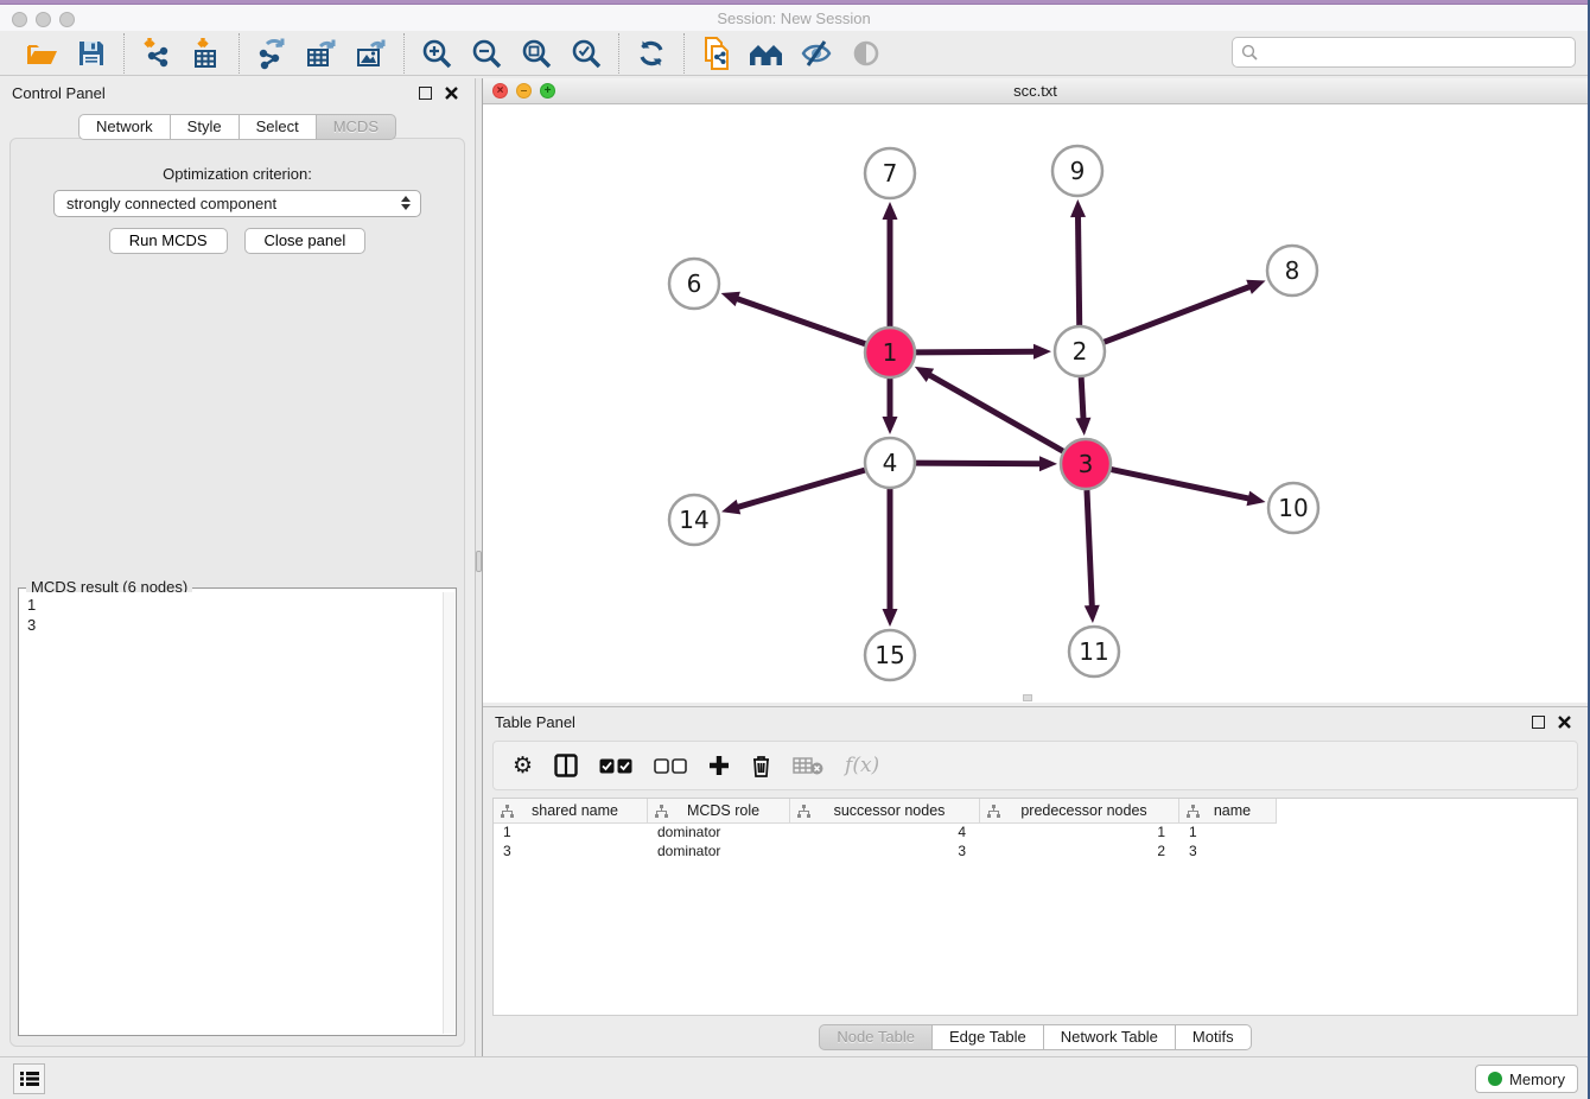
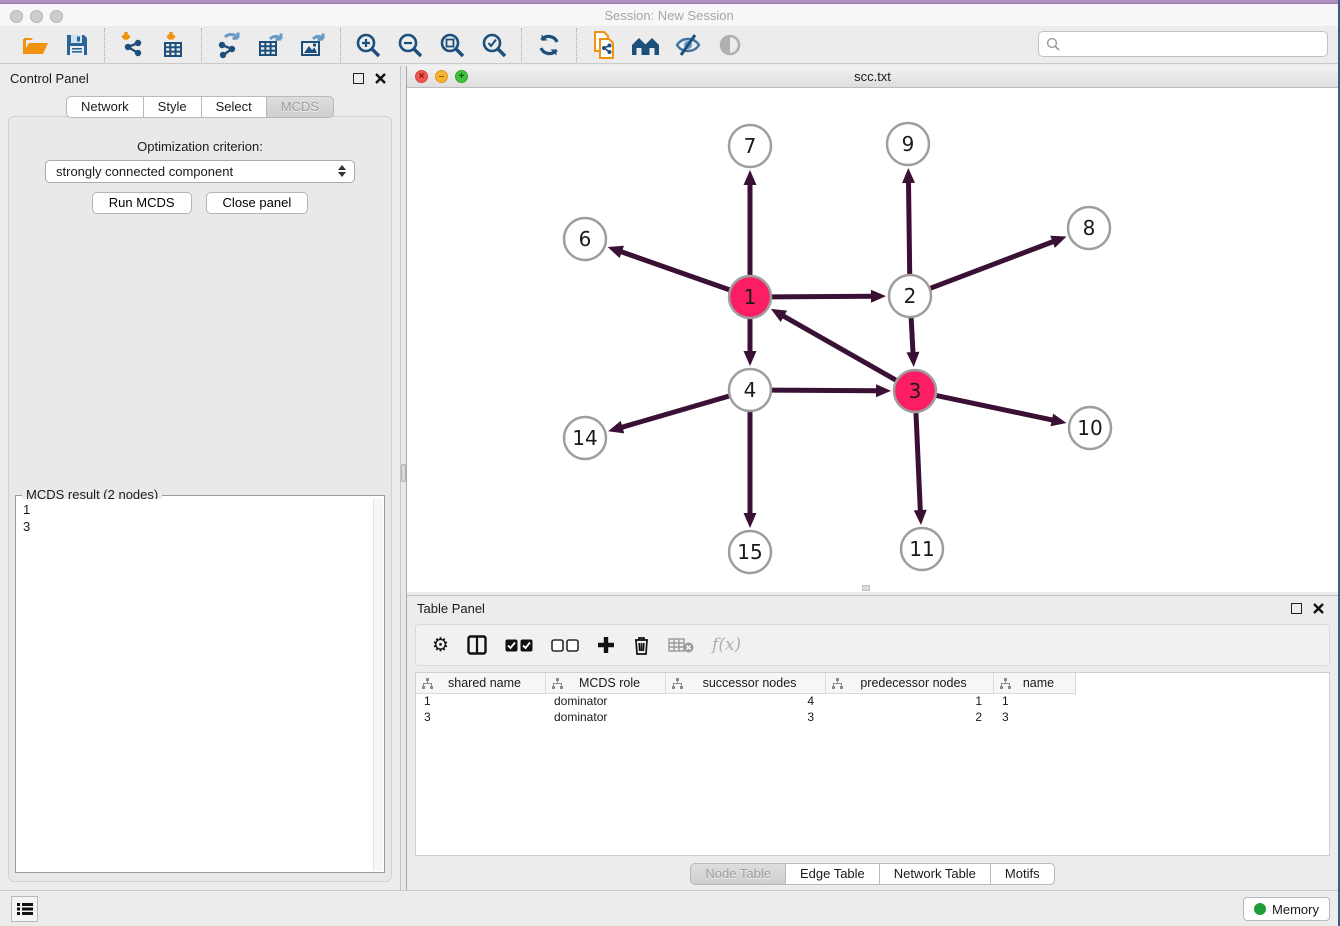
  Session: New Session
  Control Panel
  Network
  Style
  Select
  MCDS
  Optimization criterion:
  strongly connected component
  Run MCDS
  Close panel
- MCDS result (6 nodes)
+ MCDS result (2 nodes)
  1
  3
  ×
  –
  +
  scc.txt
  1
  2
  3
  4
  6
  7
  8
  9
  10
  11
  14
  15
  Table Panel
  ⚙
  f(x)
  shared name
  MCDS role
  successor nodes
  predecessor nodes
  name
  1
  dominator
  4
  1
  1
  3
  dominator
  3
  2
  3
  Node Table
  Edge Table
  Network Table
  Motifs
  Memory
